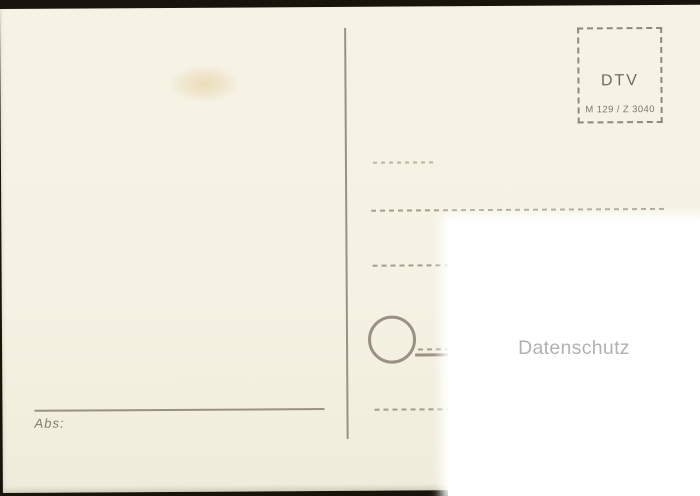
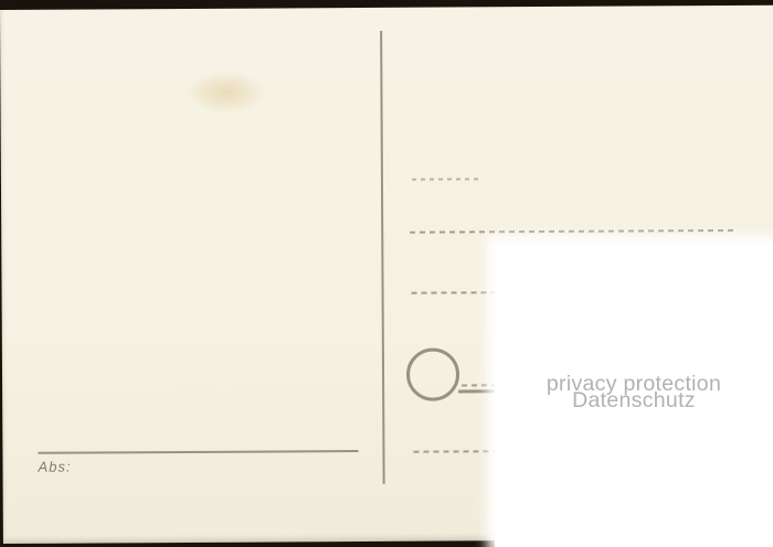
- DTV
- M 129 / Z 3040
  Abs:
+ privacy protection
  Datenschutz
